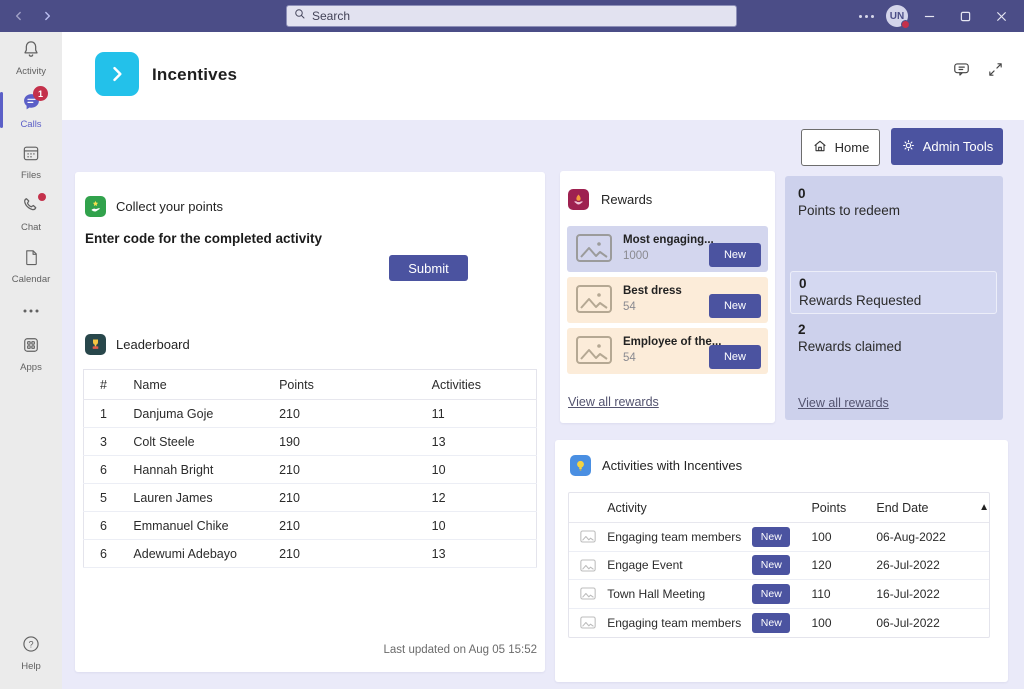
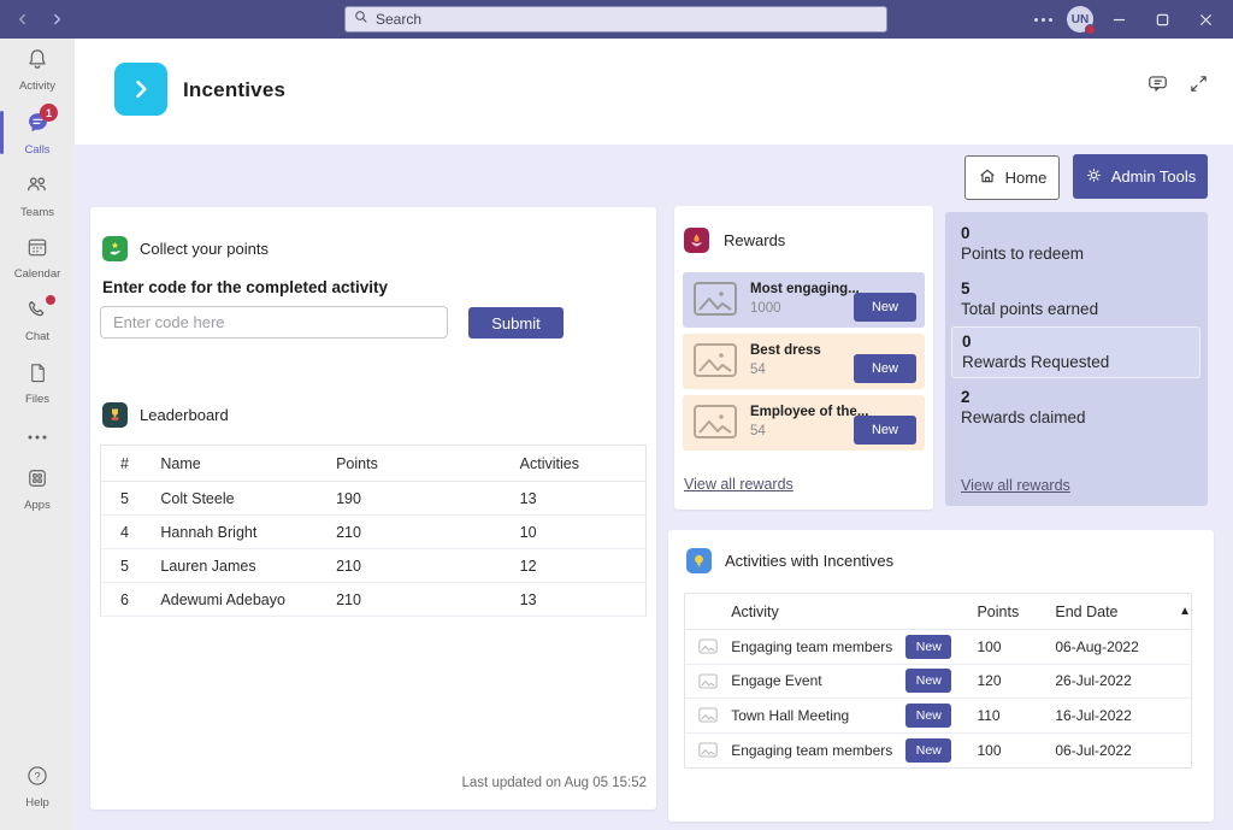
  Search
  UN
  Activity
  Calls
  1
+ Teams
- Files
+ Calendar
  Chat
- Calendar
+ Files
  Apps
  ?
  Help
  Incentives
  Home
  Admin Tools
  Collect your points
  Enter code for the completed activity
+ Enter code here
  Submit
  Leaderboard
  #	Name	Points	Activities
- 1	Danjuma Goje	210	11
- 3	Colt Steele	190	13
+ 5	Colt Steele	190	13
- 6	Hannah Bright	210	10
+ 4	Hannah Bright	210	10
  5	Lauren James	210	12
- 6	Emmanuel Chike	210	10
  6	Adewumi Adebayo	210	13
  Last updated on Aug 05 15:52
  Rewards
  Most engaging...
  1000
  New
  Best dress
  54
  New
  Employee of the...
  54
  New
  View all rewards
  0
  Points to redeem
+ 5
+ Total points earned
  0
  Rewards Requested
  2
  Rewards claimed
  View all rewards
  Activities with Incentives
  Activity
  Points
  End Date
  ▲
  Engaging team members
  New
  100
  06-Aug-2022
  Engage Event
  New
  120
  26-Jul-2022
  Town Hall Meeting
  New
  110
  16-Jul-2022
  Engaging team members
  New
  100
  06-Jul-2022
